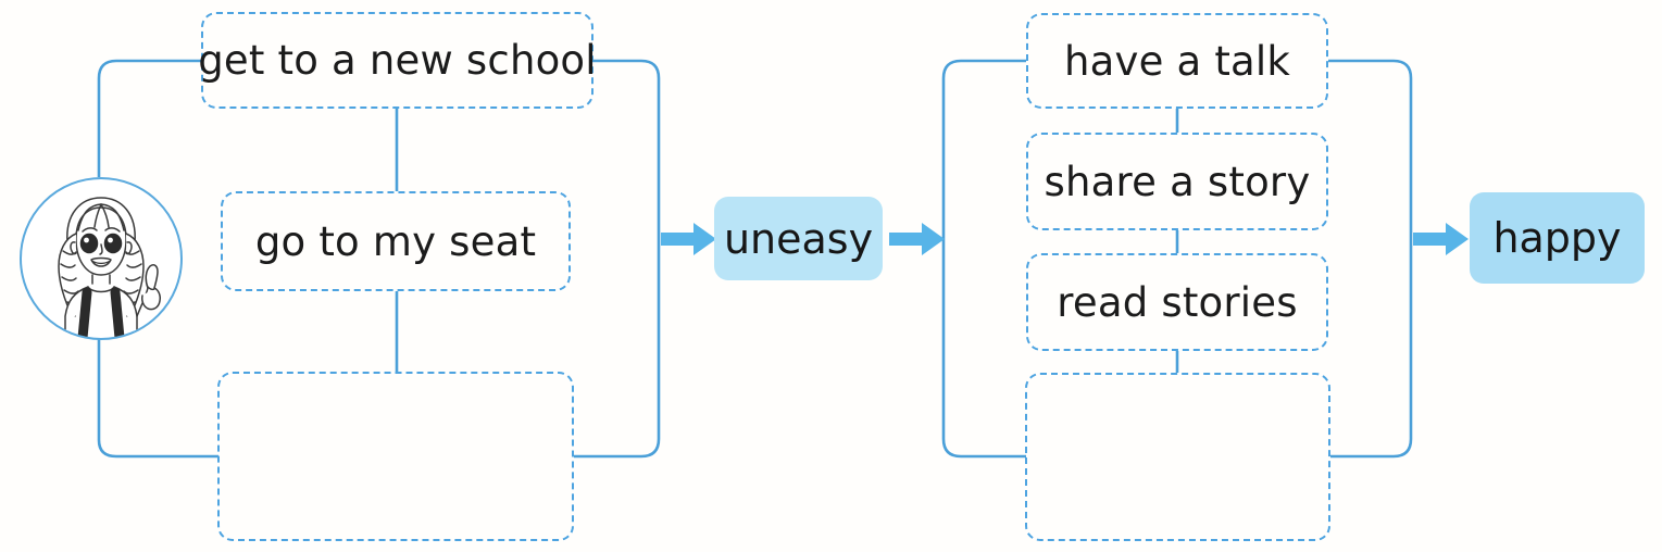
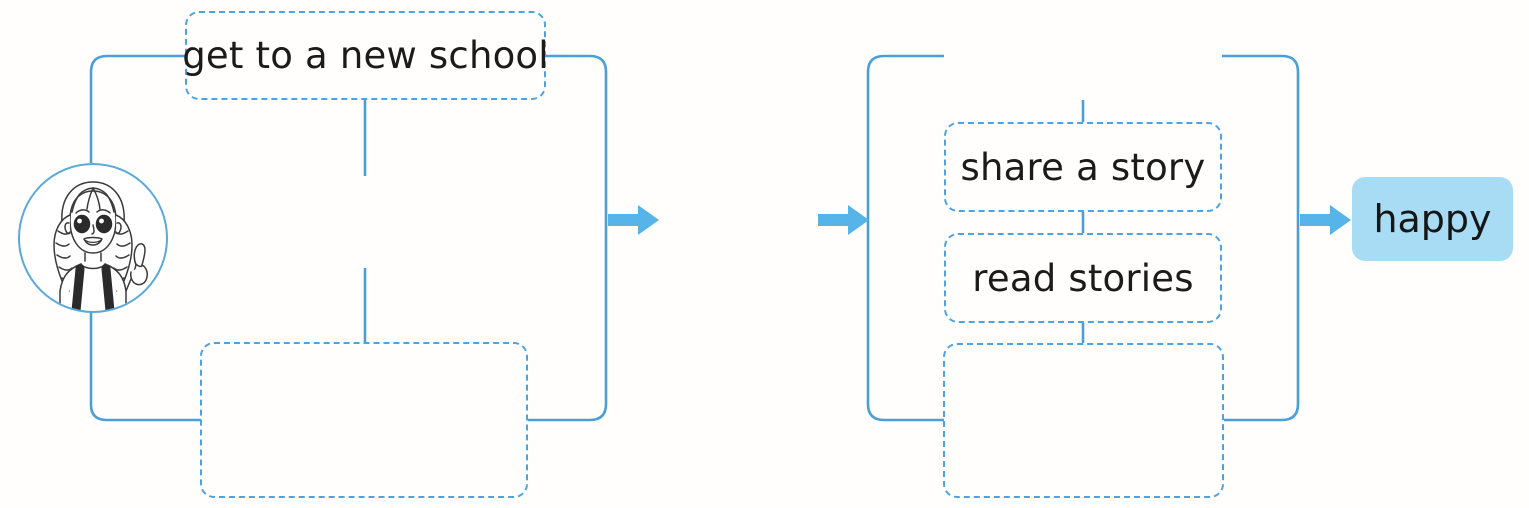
  get to a new school
- go to my seat
- uneasy
- have a talk
  share a story
  read stories
  happy
